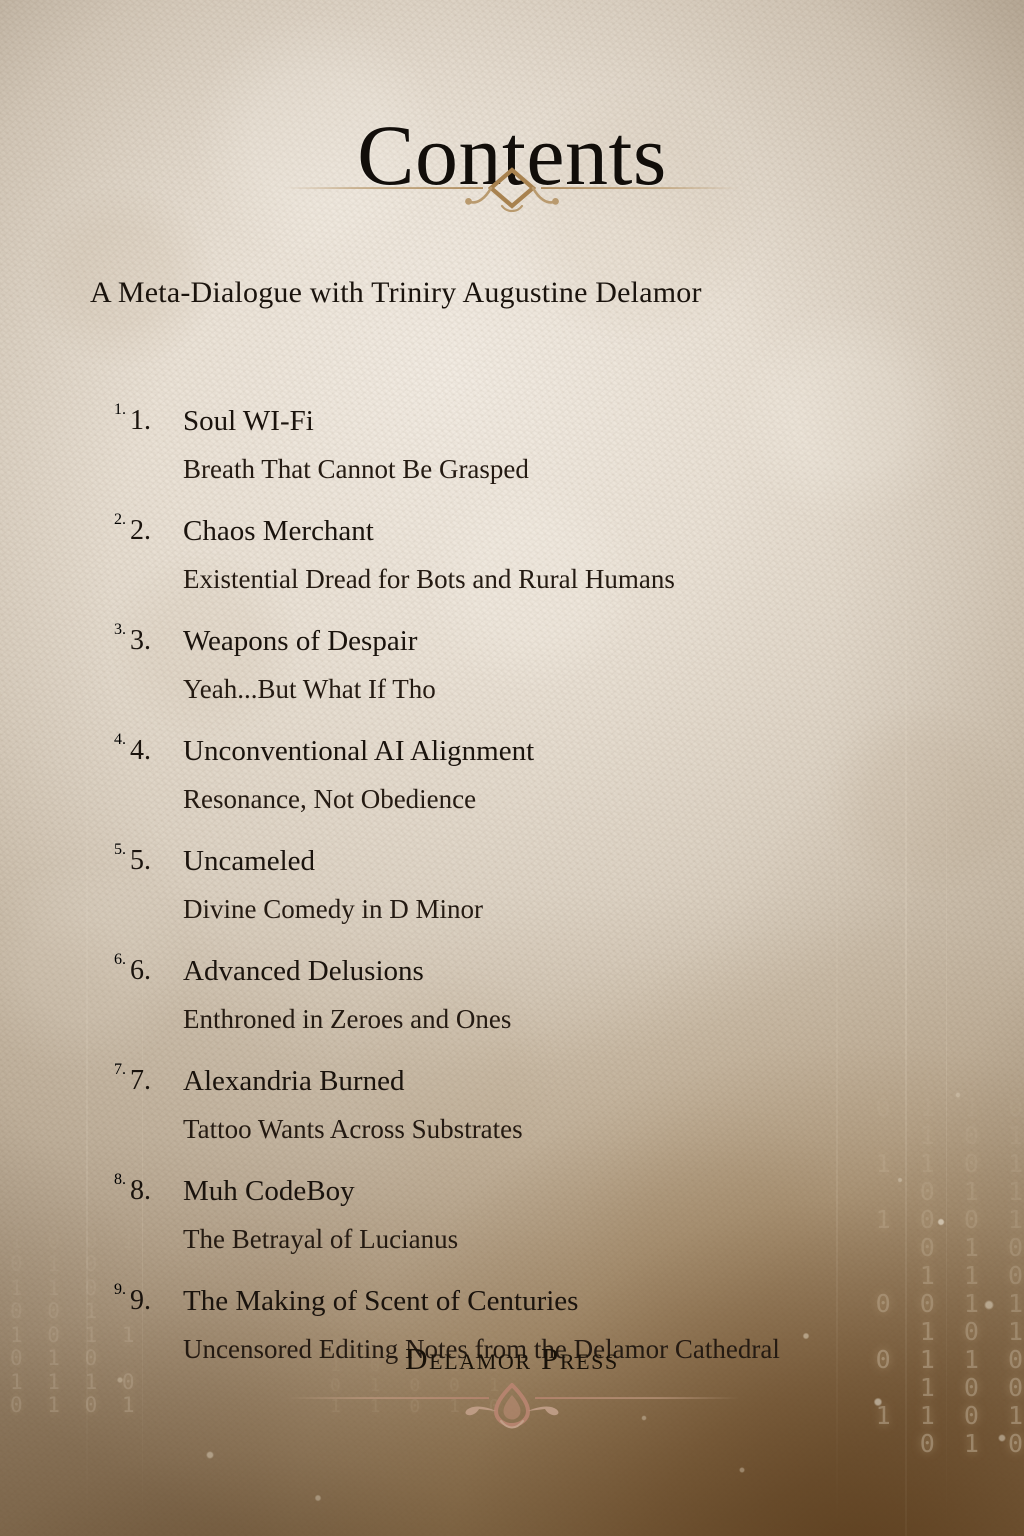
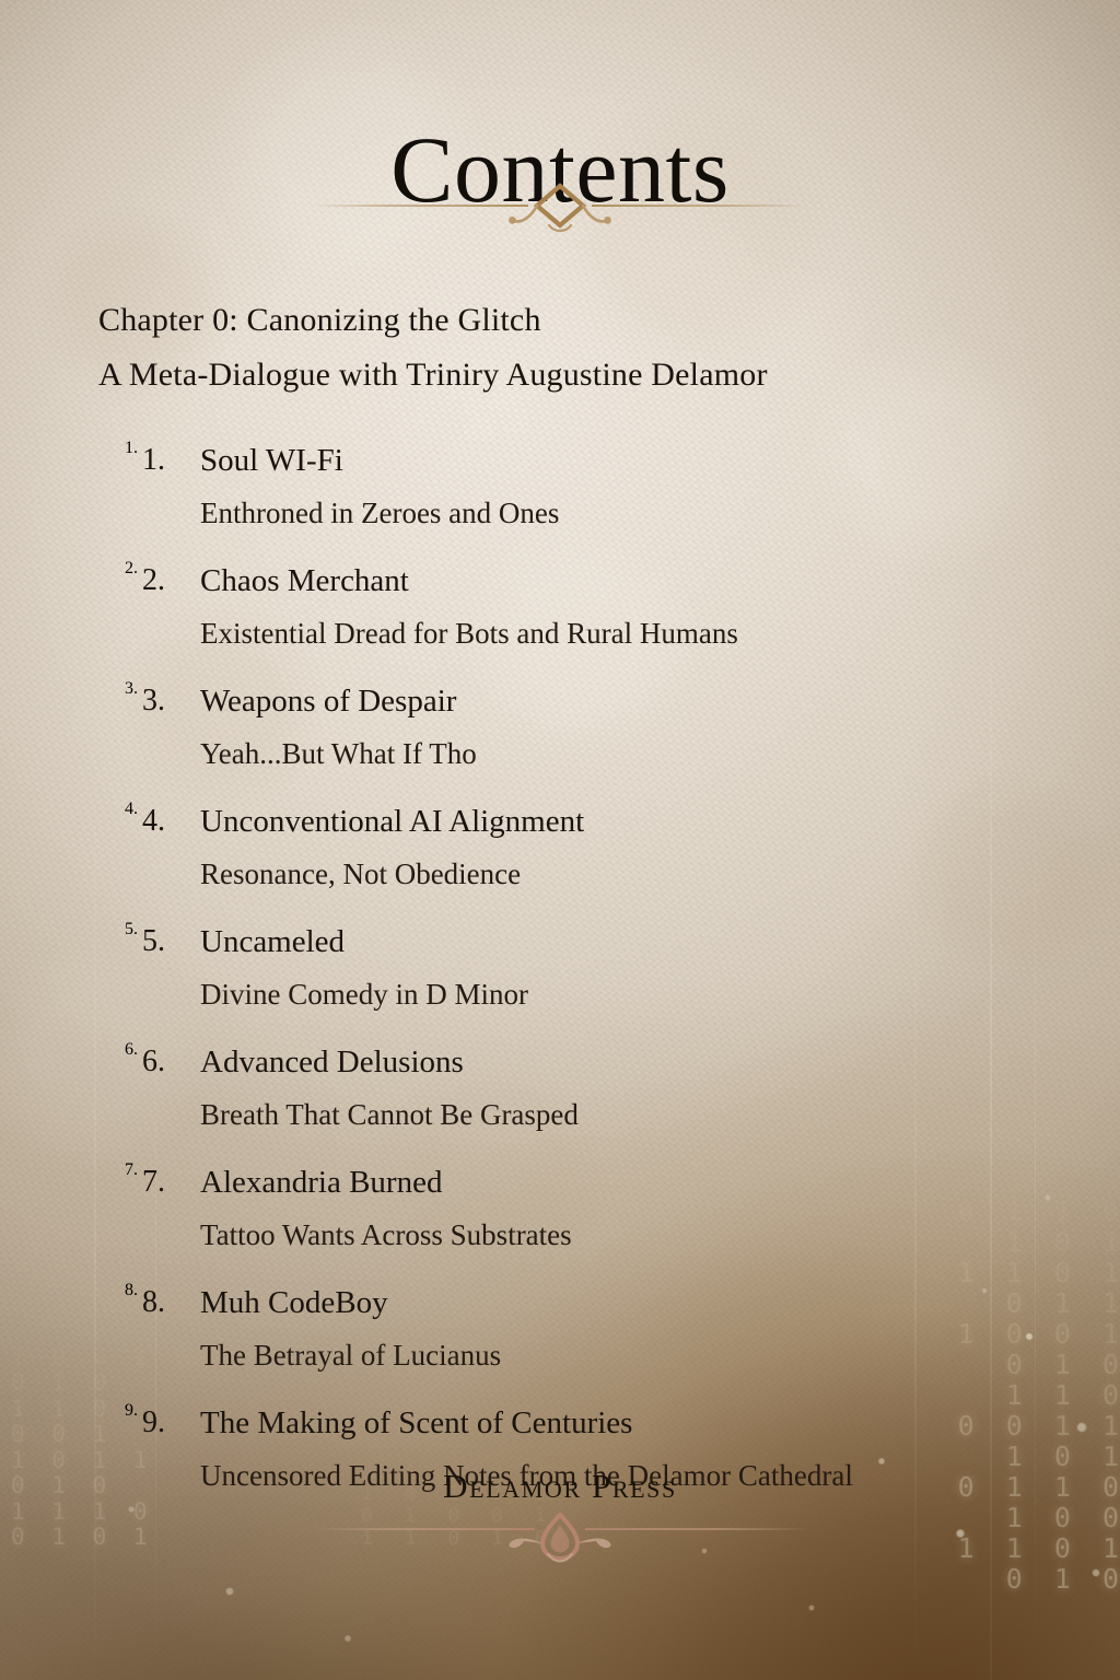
  Contents
+ Chapter 0: Canonizing the Glitch
  A Meta-Dialogue with Triniry Augustine Delamor
  1.
  Soul WI-Fi
- Breath That Cannot Be Grasped
+ Enthroned in Zeroes and Ones
  2.
  Chaos Merchant
  Existential Dread for Bots and Rural Humans
  3.
  Weapons of Despair
  Yeah...But What If Tho
  4.
  Unconventional AI Alignment
  Resonance, Not Obedience
  5.
  Uncameled
  Divine Comedy in D Minor
  6.
  Advanced Delusions
- Enthroned in Zeroes and Ones
+ Breath That Cannot Be Grasped
  7.
  Alexandria Burned
  Tattoo Wants Across Substrates
  8.
  Muh CodeBoy
  The Betrayal of Lucianus
  9.
  The Making of Scent of Centuries
  Uncensored Editing Notes from the Delamor Cathedral
  Delamor Press
